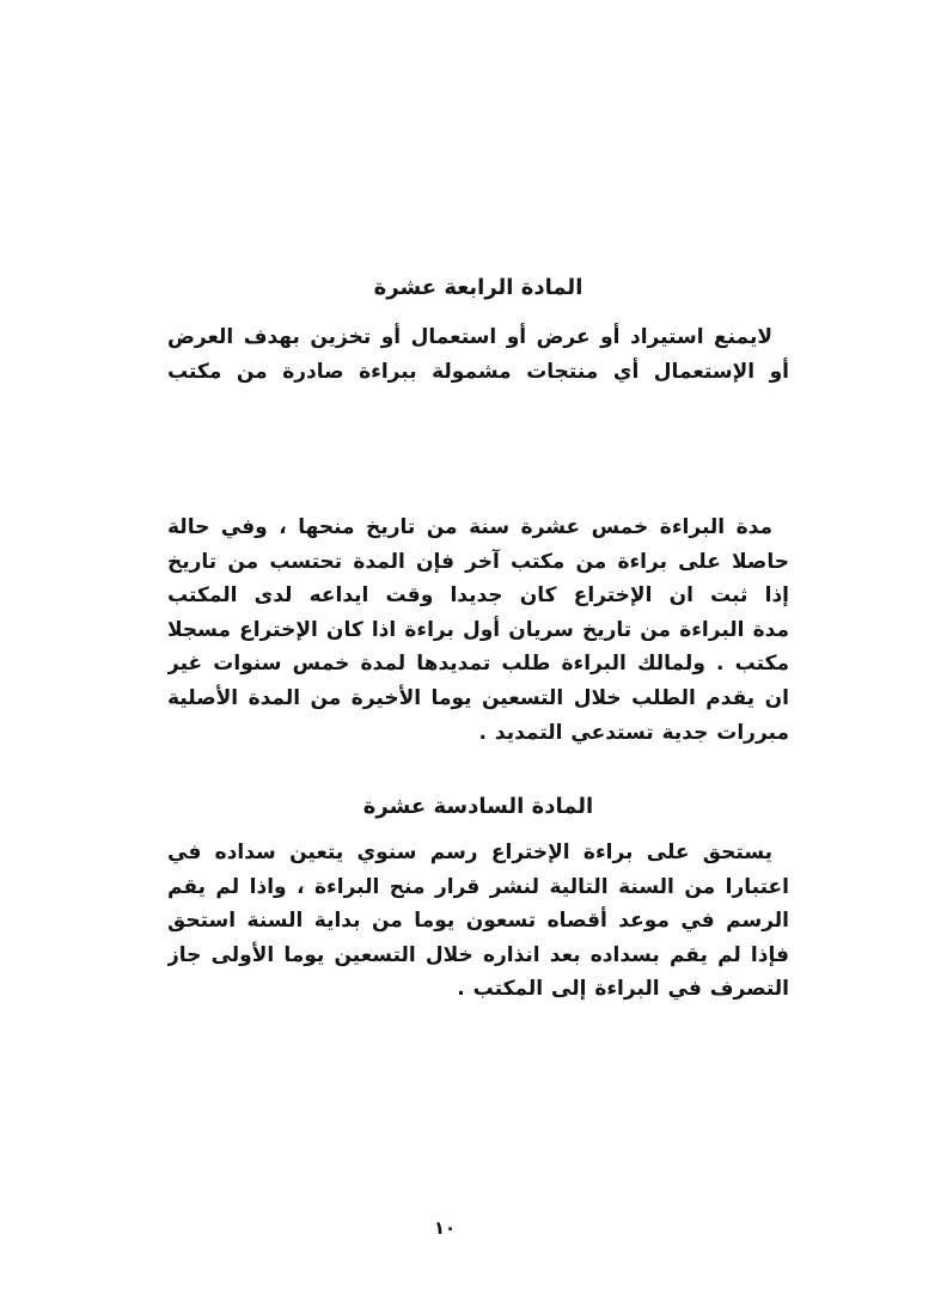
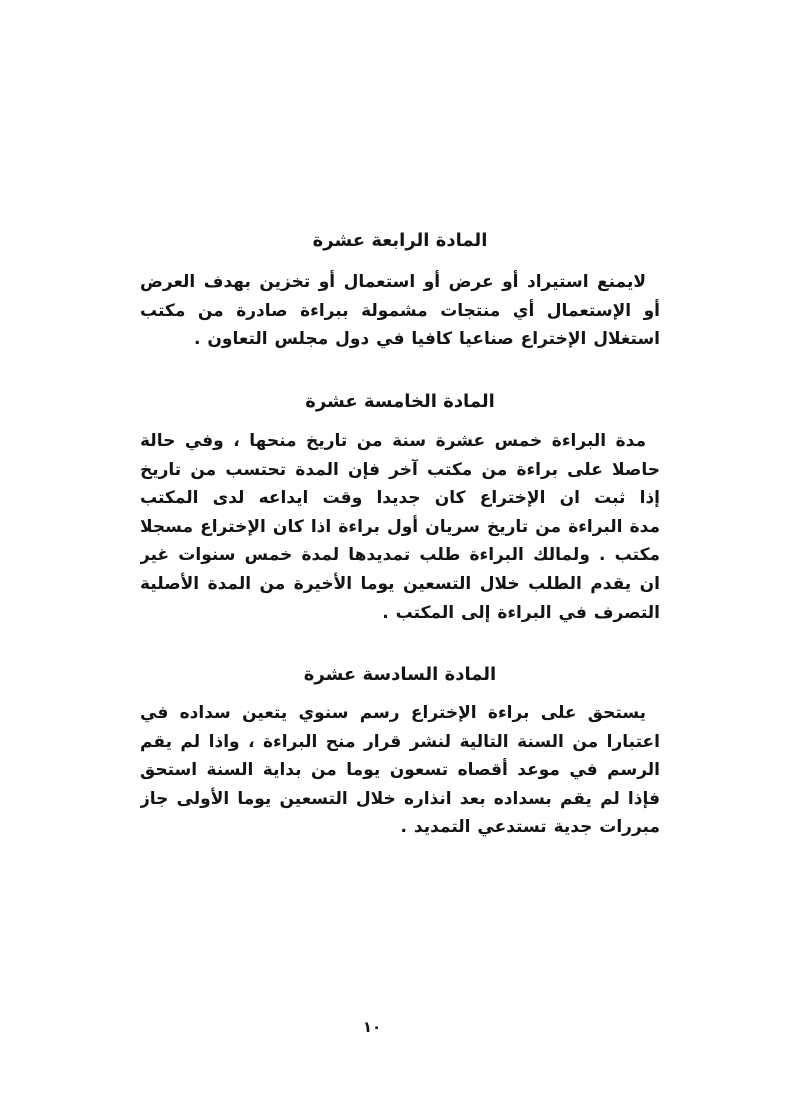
  المادة الرابعة عشرة
  لايمنع استيراد أو عرض أو استعمال أو تخزين بهدف العرض
  أو الإستعمال أي منتجات مشمولة ببراءة صادرة من مكتب
+ استغلال الإختراع صناعيا كافيا في دول مجلس التعاون .
+ المادة الخامسة عشرة
  مدة البراءة خمس عشرة سنة من تاريخ منحها ، وفي حالة
  حاصلا على براءة من مكتب آخر فإن المدة تحتسب من تاريخ
  إذا ثبت ان الإختراع كان جديدا وقت ايداعه لدى المكتب
  مدة البراءة من تاريخ سريان أول براءة اذا كان الإختراع مسجلا
  مكتب . ولمالك البراءة طلب تمديدها لمدة خمس سنوات غير
  ان يقدم الطلب خلال التسعين يوما الأخيرة من المدة الأصلية
- مبررات جدية تستدعي التمديد .
+ التصرف في البراءة إلى المكتب .
  المادة السادسة عشرة
  يستحق على براءة الإختراع رسم سنوي يتعين سداده في
  اعتبارا من السنة التالية لنشر قرار منح البراءة ، واذا لم يقم
  الرسم في موعد أقصاه تسعون يوما من بداية السنة استحق
  فإذا لم يقم بسداده بعد انذاره خلال التسعين يوما الأولى جاز
- التصرف في البراءة إلى المكتب .
+ مبررات جدية تستدعي التمديد .
  ١٠
